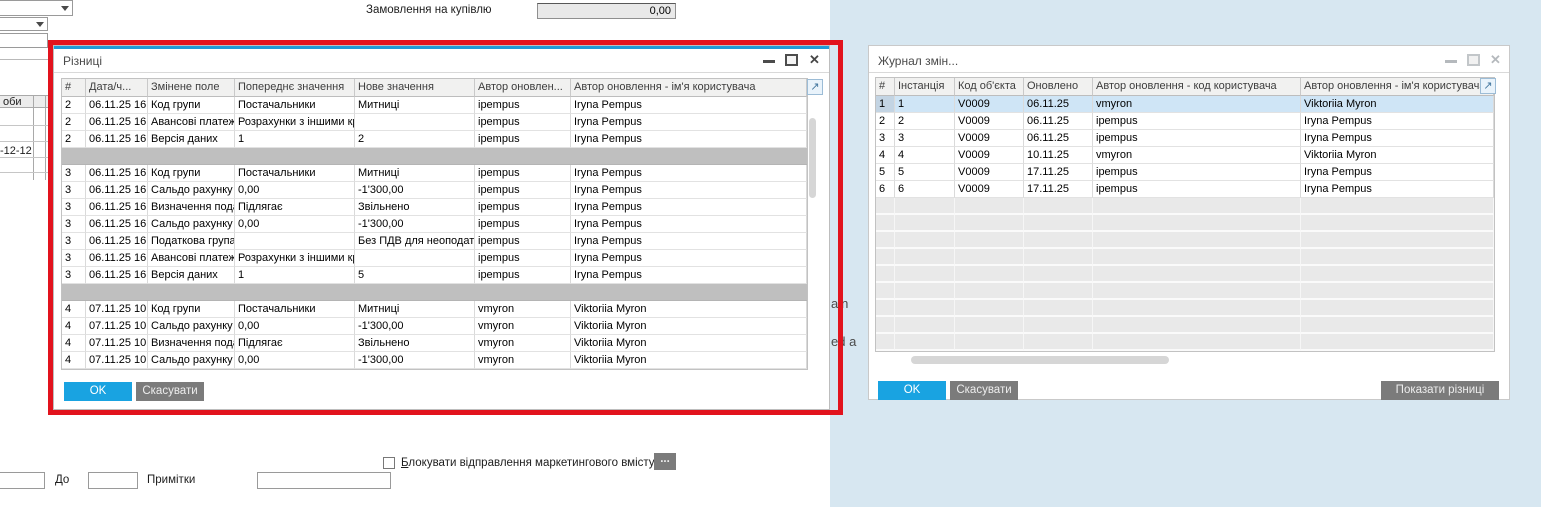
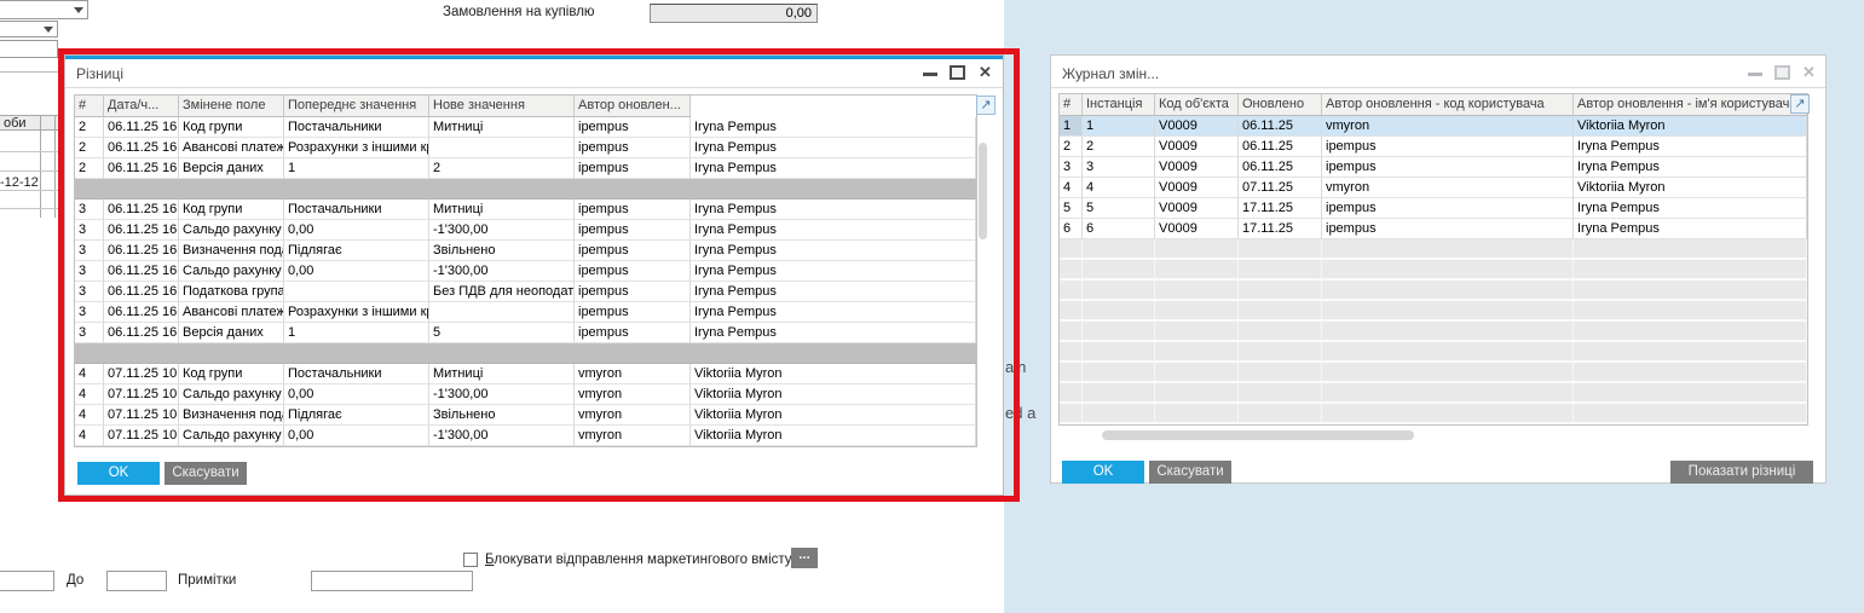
  ain
  ed a
  оби
  -12-12
  Замовлення на купівлю
  0,00
  Блокувати відправлення маркетингового вмісту
  ...
  До
  Примітки
  Різниці
  ✕
  #
  Дата/ч...
  Змінене поле
  Попереднє значення
  Нове значення
  Автор оновлен...
- Автор оновлення - ім'я користувача
  2
  06.11.25 16
  Код групи
  Постачальники
  Митниці
  ipempus
  Iryna Pempus
  2
  06.11.25 16
  Авансові платеж
  Розрахунки з іншими к
  ipempus
  Iryna Pempus
  2
  06.11.25 16
  Версія даних
  1
  2
  ipempus
  Iryna Pempus
  3
  06.11.25 16
  Код групи
  Постачальники
  Митниці
  ipempus
  Iryna Pempus
  3
  06.11.25 16
  Сальдо рахунку
  0,00
  -1'300,00
  ipempus
  Iryna Pempus
  3
  06.11.25 16
  Визначення под
  Підлягає
  Звільнено
  ipempus
  Iryna Pempus
  3
  06.11.25 16
  Сальдо рахунку
  0,00
  -1'300,00
  ipempus
  Iryna Pempus
  3
  06.11.25 16
  Податкова група
  Без ПДВ для неоподат
  ipempus
  Iryna Pempus
  3
  06.11.25 16
  Авансові платеж
  Розрахунки з іншими к
  ipempus
  Iryna Pempus
  3
  06.11.25 16
  Версія даних
  1
  5
  ipempus
  Iryna Pempus
  4
  07.11.25 10
  Код групи
  Постачальники
  Митниці
  vmyron
  Viktoriia Myron
  4
  07.11.25 10
  Сальдо рахунку
  0,00
  -1'300,00
  vmyron
  Viktoriia Myron
  4
  07.11.25 10
  Визначення под
  Підлягає
  Звільнено
  vmyron
  Viktoriia Myron
  4
  07.11.25 10
  Сальдо рахунку
  0,00
  -1'300,00
  vmyron
  Viktoriia Myron
  ↗
  OK
  Скасувати
  Журнал змін...
  ✕
  #
  Інстанція
  Код об'єкта
  Оновлено
  Автор оновлення - код користувача
  Автор оновлення - ім'я користувач
  1
  1
  V0009
  06.11.25
  vmyron
  Viktoriia Myron
  2
  2
  V0009
  06.11.25
  ipempus
  Iryna Pempus
  3
  3
  V0009
  06.11.25
  ipempus
  Iryna Pempus
  4
  4
  V0009
- 10.11.25
+ 07.11.25
  vmyron
  Viktoriia Myron
  5
  5
  V0009
  17.11.25
  ipempus
  Iryna Pempus
  6
  6
  V0009
  17.11.25
  ipempus
  Iryna Pempus
  ↗
  OK
  Скасувати
  Показати різниці
